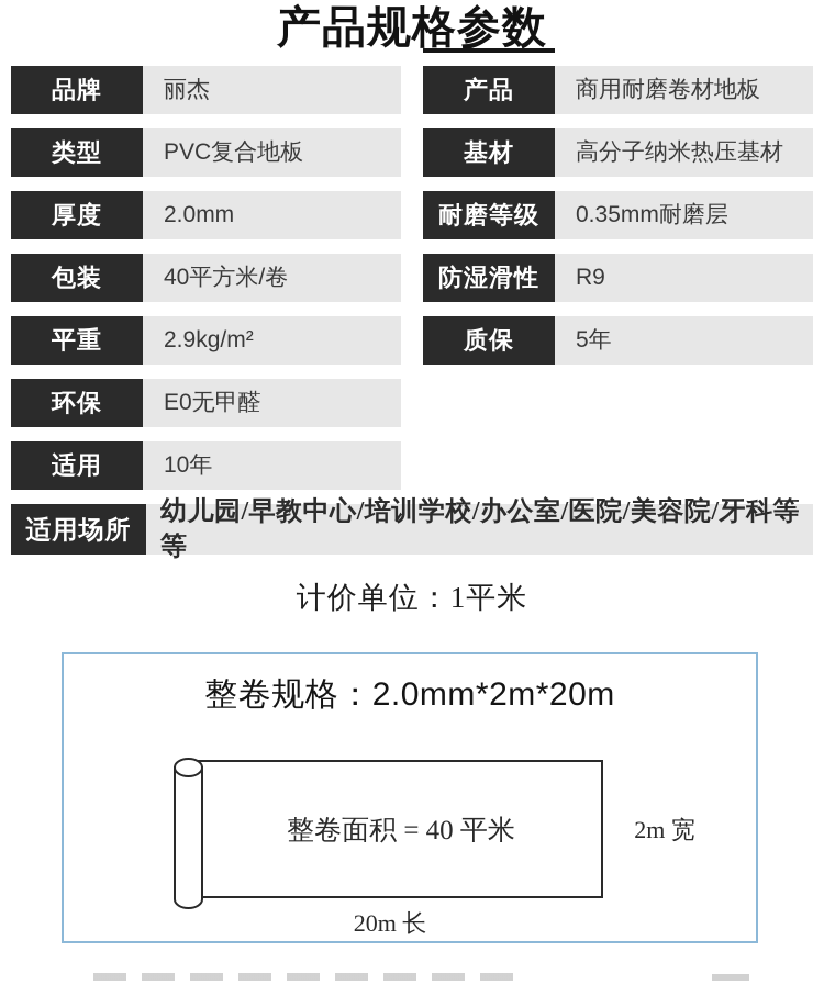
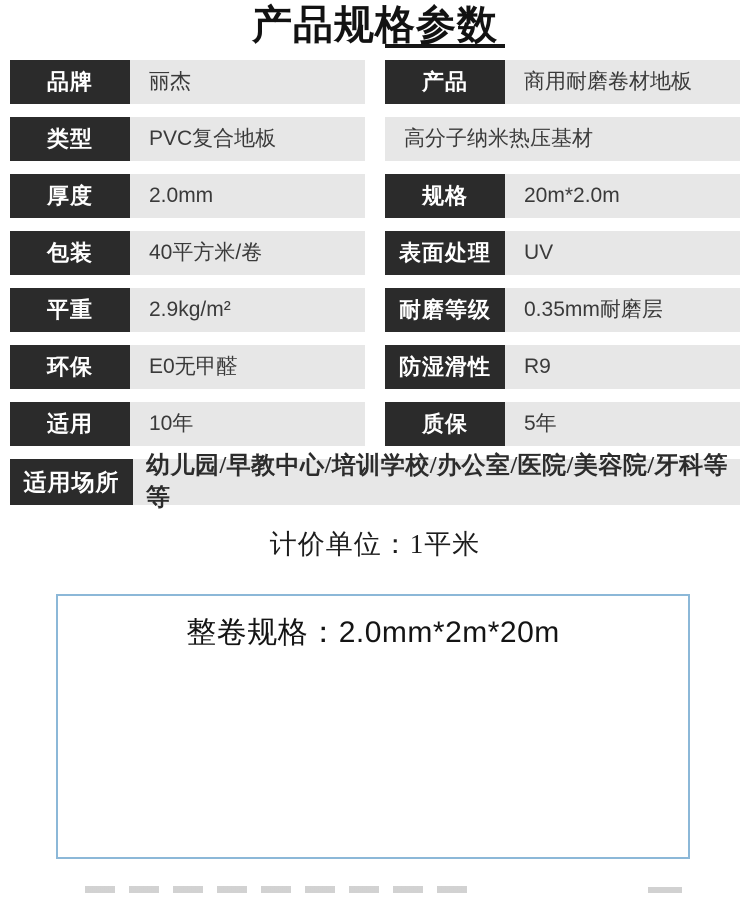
  产品规格参数
  品牌
  丽杰
  类型
  PVC复合地板
  厚度
  2.0mm
  包装
  40平方米/卷
  平重
  2.9kg/m²
  环保
  E0无甲醛
  适用
  10年
  产品
  商用耐磨卷材地板
- 基材
  高分子纳米热压基材
+ 规格
+ 20m*2.0m
+ 表面处理
+ UV
  耐磨等级
  0.35mm耐磨层
  防湿滑性
  R9
  质保
  5年
  适用场所
  幼儿园/早教中心/培训学校/办公室/医院/美容院/牙科等等
  计价单位：1平米
  整卷规格：2.0mm*2m*20m
- 整卷面积 = 40 平米
- 2m 宽
- 20m 长
